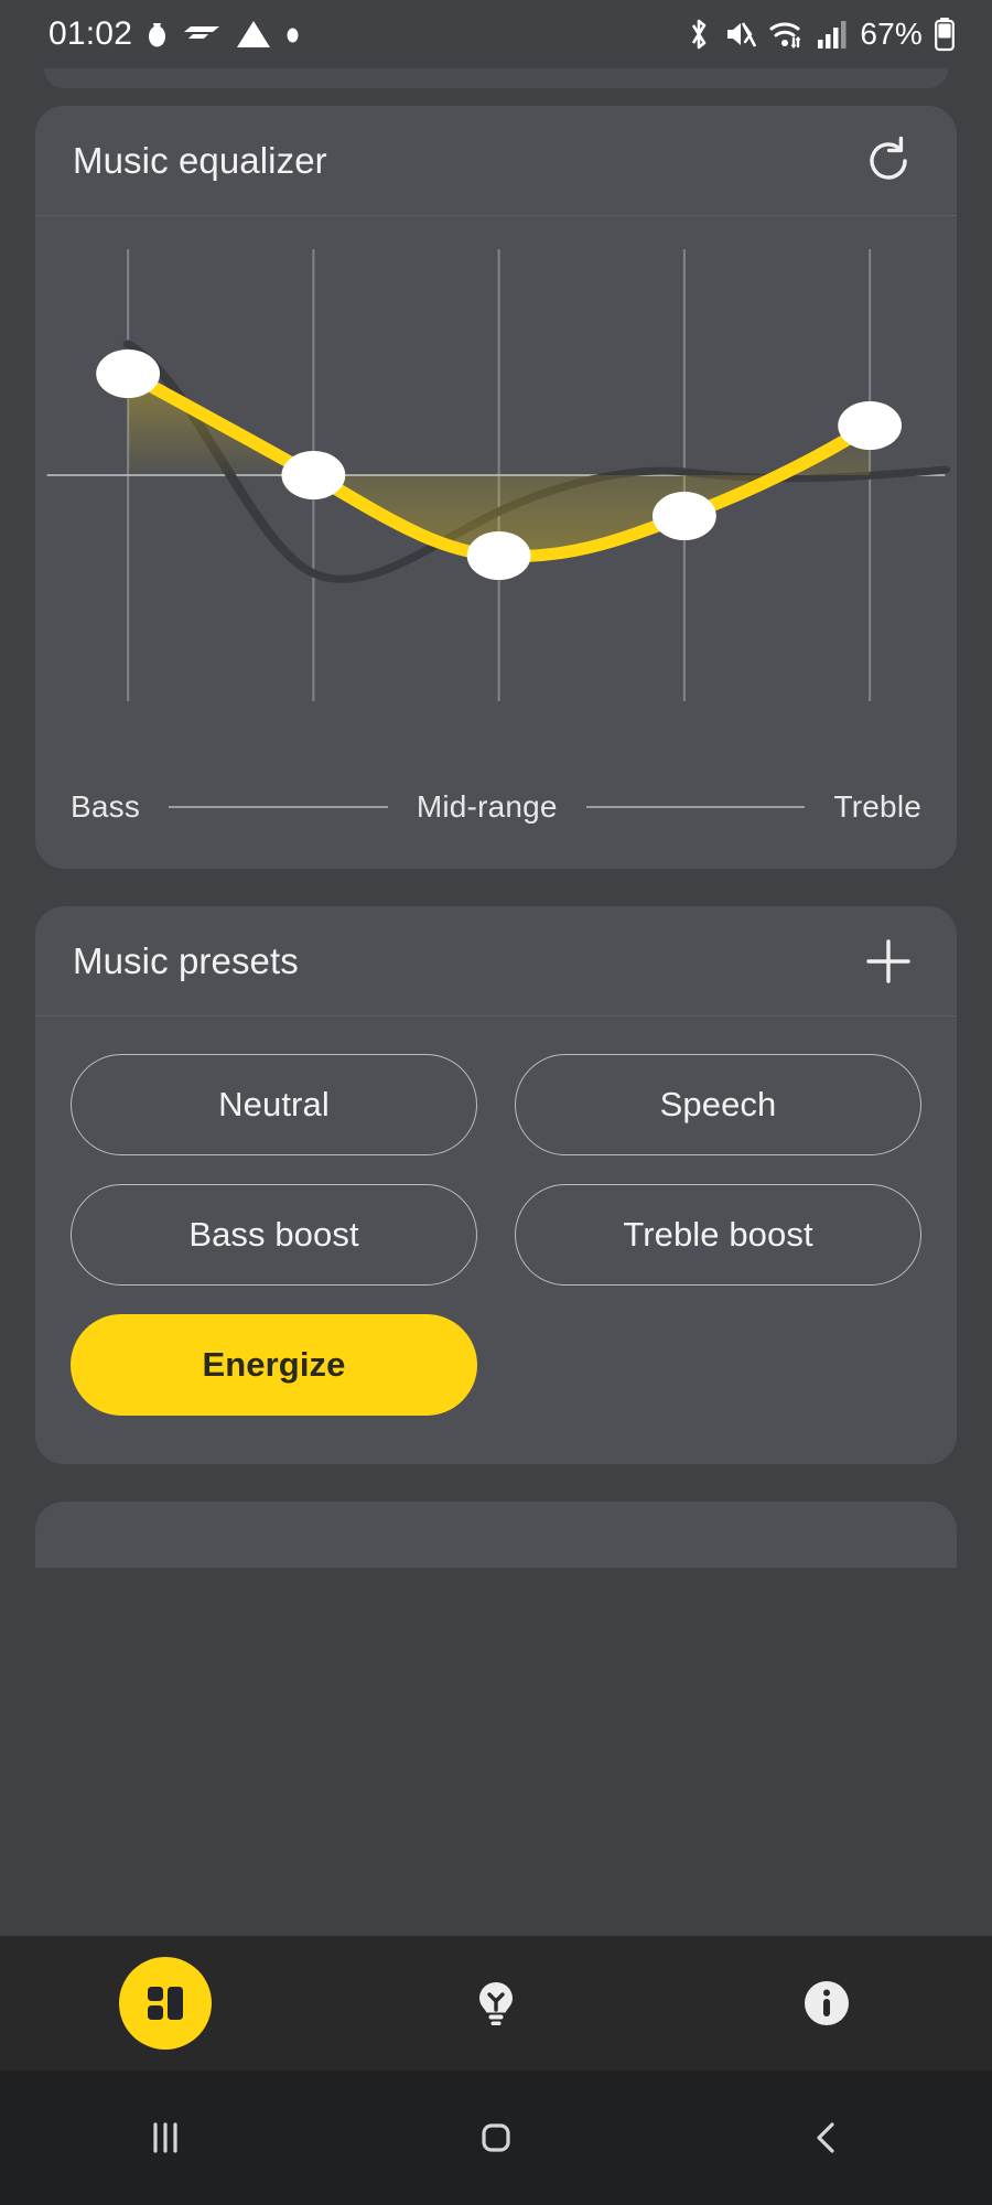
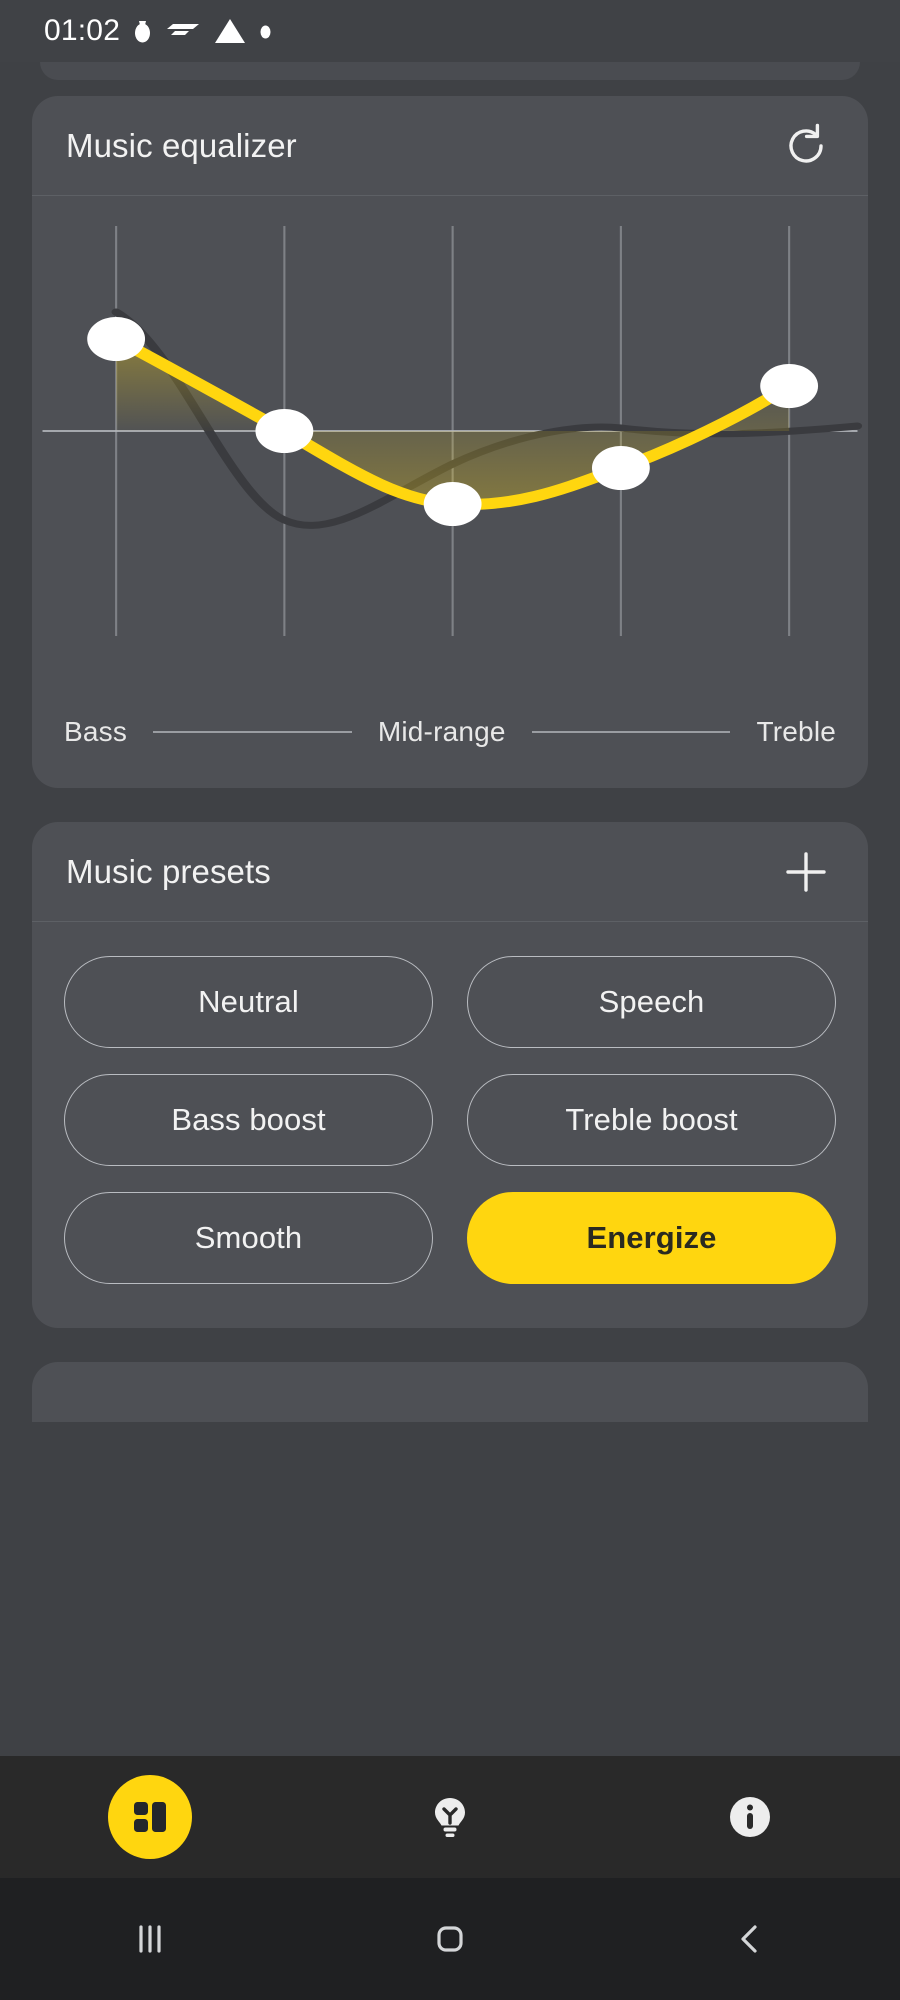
  01:02
- 67%
  Music equalizer
  Bass
  Mid-range
  Treble
  Music presets
  Neutral
  Speech
  Bass boost
  Treble boost
+ Smooth
  Energize
